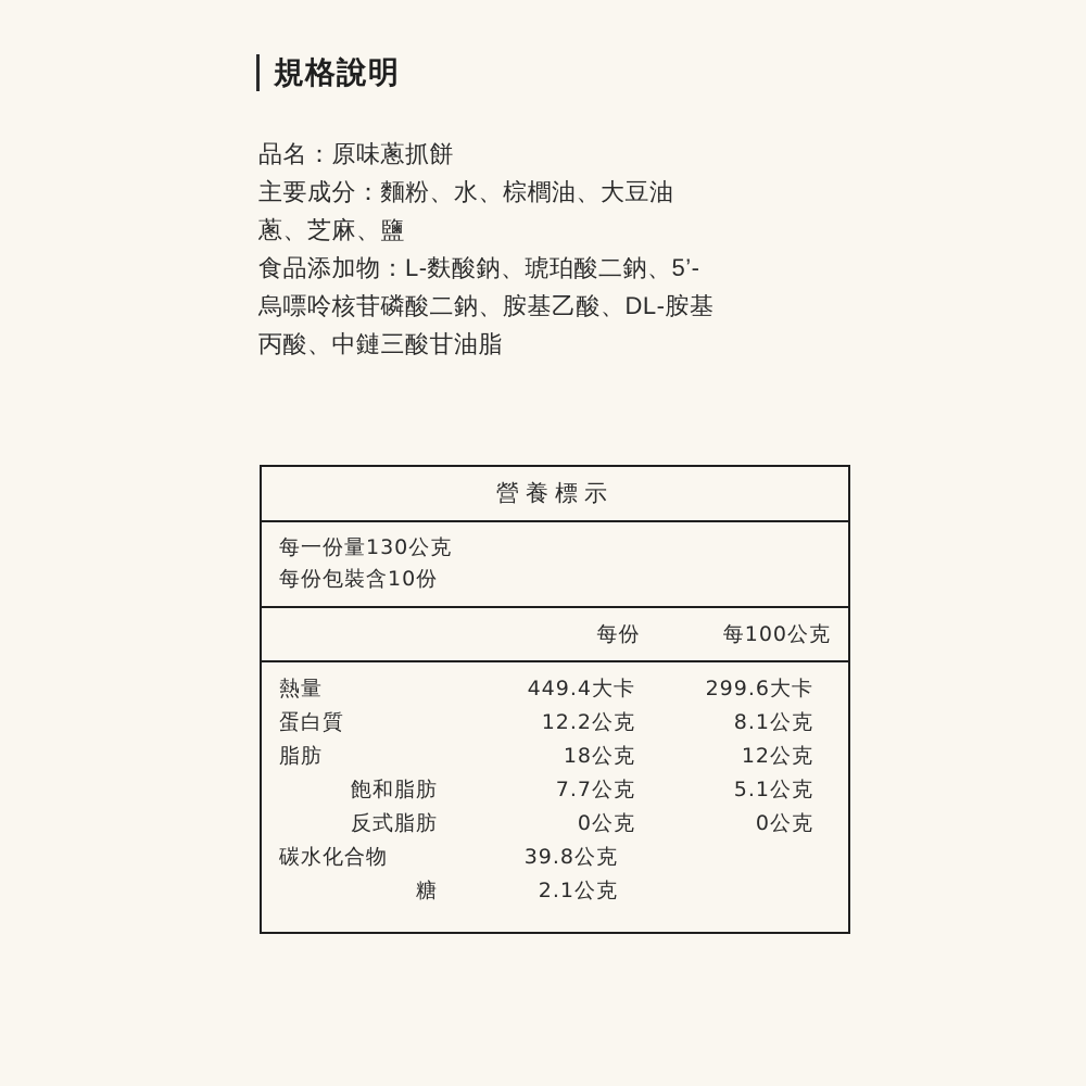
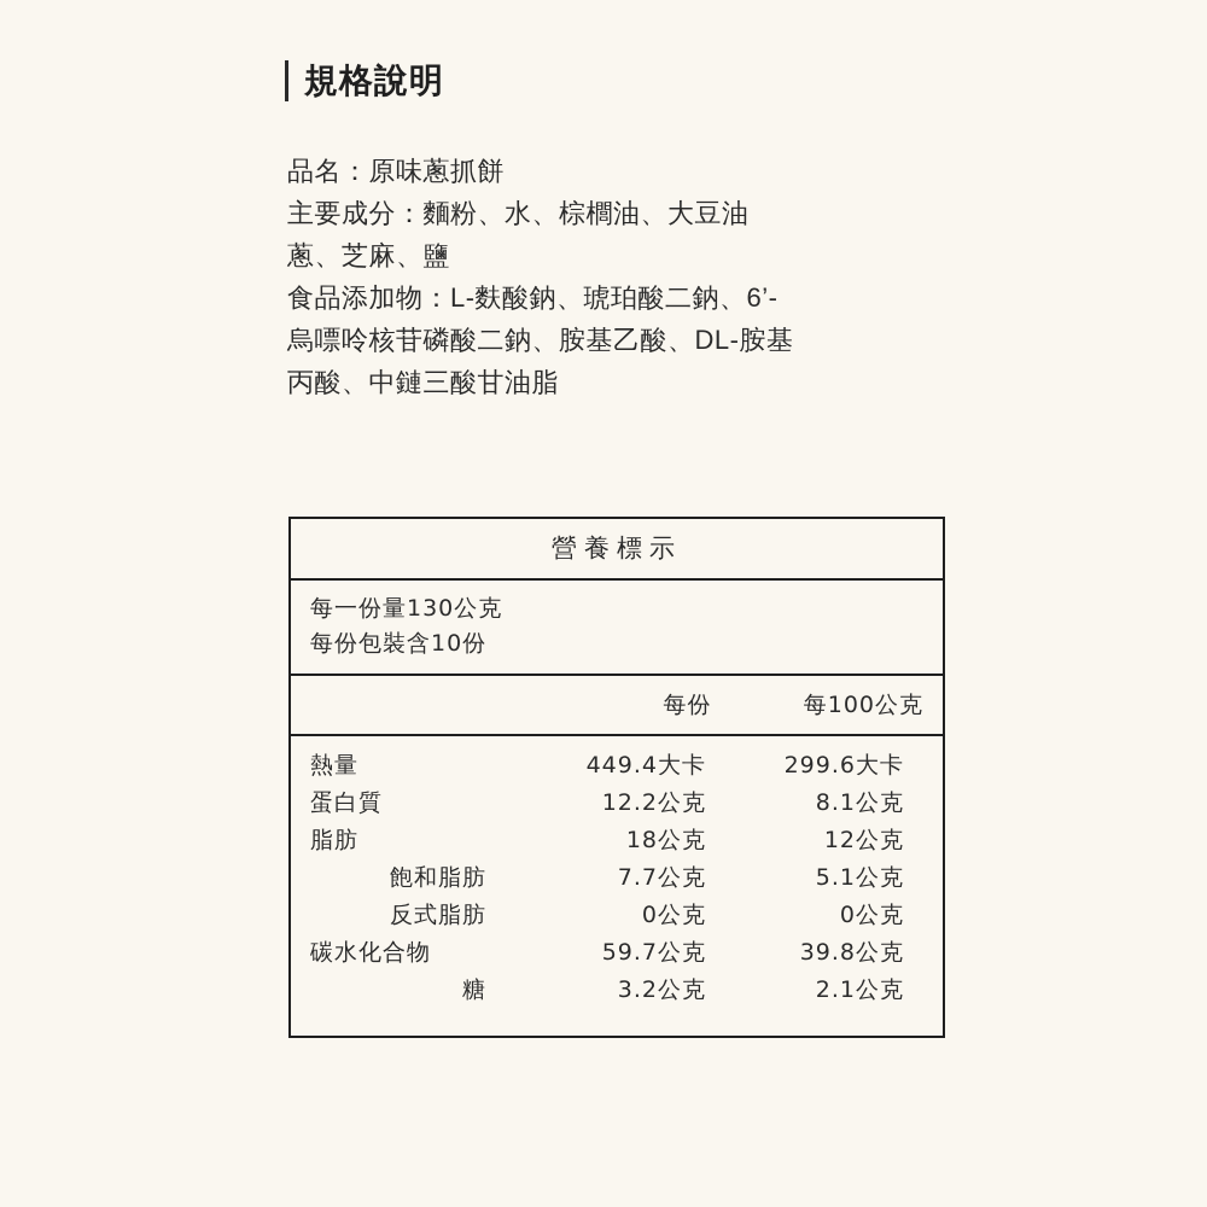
  規格說明
  品名：原味蔥抓餅
  主要成分：麵粉、水、棕櫚油、大豆油
  蔥、芝麻、鹽
- 食品添加物：L-麩酸鈉、琥珀酸二鈉、5’-
+ 食品添加物：L-麩酸鈉、琥珀酸二鈉、6’-
  烏嘌呤核苷磷酸二鈉、胺基乙酸、DL-胺基
  丙酸、中鏈三酸甘油脂
  營養標示
  每一份量130公克
  每份包裝含10份
  每份
  每100公克
  熱量
  449.4大卡
  299.6大卡
  蛋白質
  12.2公克
  8.1公克
  脂肪
  18公克
  12公克
  飽和脂肪
  7.7公克
  5.1公克
  反式脂肪
  0公克
  0公克
  碳水化合物
+ 59.7公克
  39.8公克
  糖
+ 3.2公克
  2.1公克
